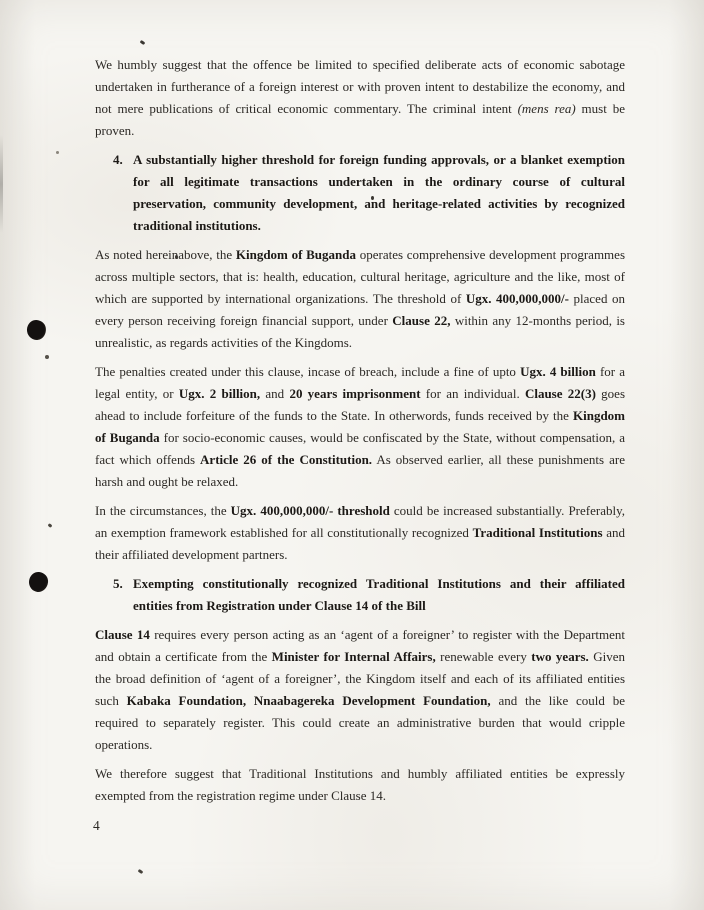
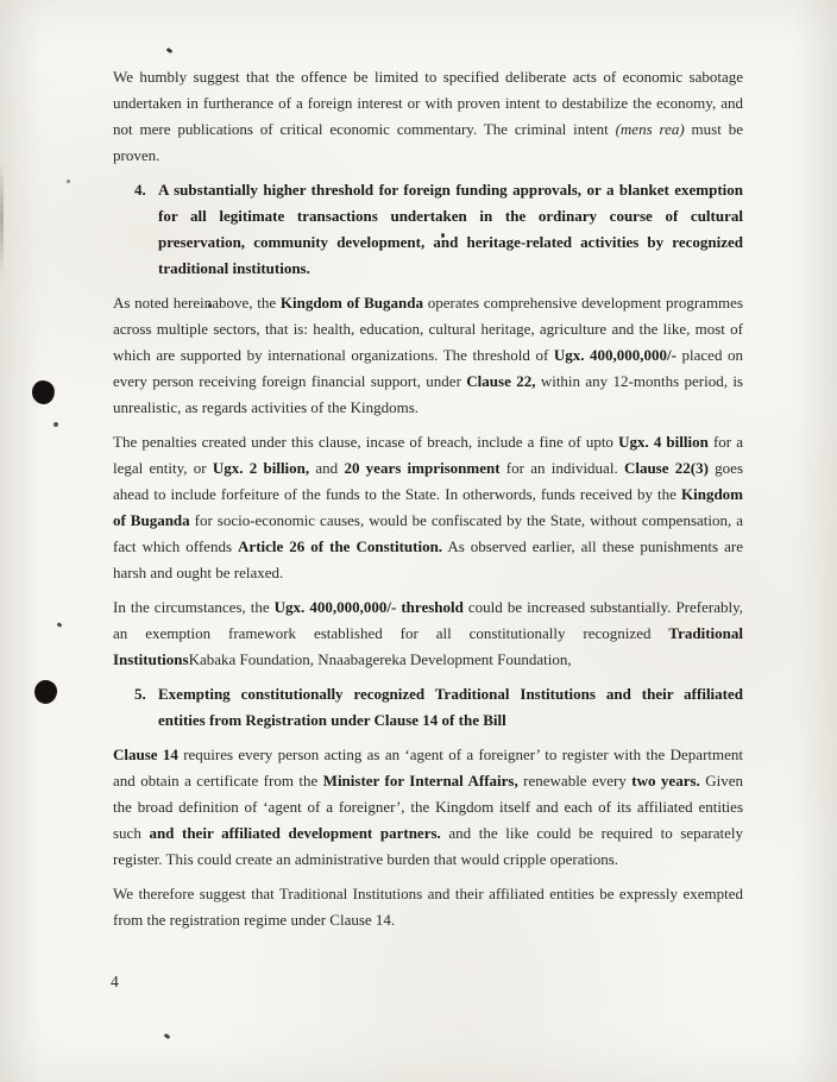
  We humbly suggest that the offence be limited to specified deliberate acts of economic sabotage undertaken in furtherance of a foreign interest or with proven intent to destabilize the economy, and not mere publications of critical economic commentary. The criminal intent (mens rea) must be proven.
  4.
  A substantially higher threshold for foreign funding approvals, or a blanket exemption for all legitimate transactions undertaken in the ordinary course of cultural preservation, community development, and heritage-related activities by recognized traditional institutions.
  As noted hereiabove, the Kingdom of Buganda operates comprehensive development programmes across multiple sectors, that is: health, education, cultural heritage, agriculture and the like, most of which are supported by international organizations. The threshold of Ugx. 400,000,000/- placed on every person receiving foreign financial support, under Clause 22, within any 12-months period, is unrealistic, as regards activities of the Kingdoms.
  The penalties created under this clause, incase of breach, include a fine of upto Ugx. 4 billion for a legal entity, or Ugx. 2 billion, and 20 years imprisonment for an individual. Clause 22(3) goes ahead to include forfeiture of the funds to the State. In otherwords, funds received by the Kingdom of Buganda for socio-economic causes, would be confiscated by the State, without compensation, a fact which offends Article 26 of the Constitution. As observed earlier, all these punishments are harsh and ought be relaxed.
- In the circumstances, the Ugx. 400,000,000/- threshold could be increased substantially. Preferably, an exemption framework established for all constitutionally recognized Traditional Institutions and their affiliated development partners.
+ In the circumstances, the Ugx. 400,000,000/- threshold could be increased substantially. Preferably, an exemption framework established for all constitutionally recognized Traditional InstitutionsKabaka Foundation, Nnaabagereka Development Foundation,
  5.
  Exempting constitutionally recognized Traditional Institutions and their affiliated entities from Registration under Clause 14 of the Bill
- Clause 14 requires every person acting as an ‘agent of a foreigner’ to register with the Department and obtain a certificate from the Minister for Internal Affairs, renewable every two years. Given the broad definition of ‘agent of a foreigner’, the Kingdom itself and each of its affiliated entities such Kabaka Foundation, Nnaabagereka Development Foundation, and the like could be required to separately register. This could create an administrative burden that would cripple operations.
+ Clause 14 requires every person acting as an ‘agent of a foreigner’ to register with the Department and obtain a certificate from the Minister for Internal Affairs, renewable every two years. Given the broad definition of ‘agent of a foreigner’, the Kingdom itself and each of its affiliated entities such and their affiliated development partners. and the like could be required to separately register. This could create an administrative burden that would cripple operations.
- We therefore suggest that Traditional Institutions and humbly affiliated entities be expressly exempted from the registration regime under Clause 14.
+ We therefore suggest that Traditional Institutions and their affiliated entities be expressly exempted from the registration regime under Clause 14.
  4
